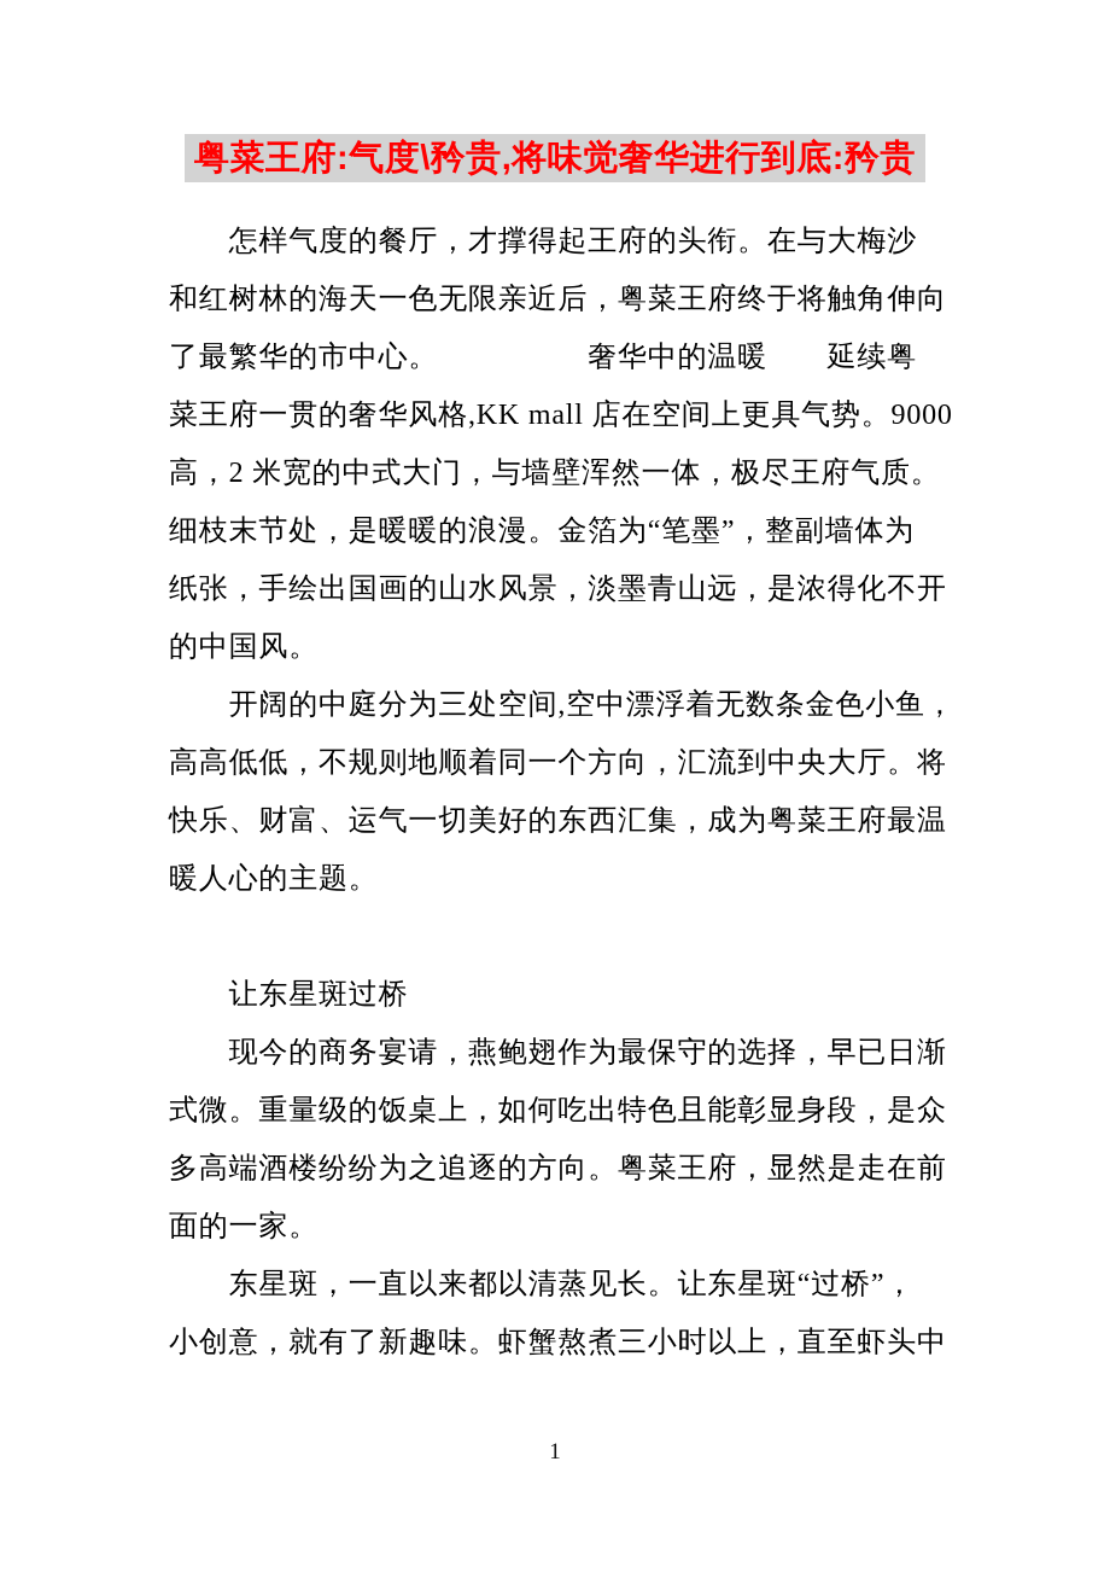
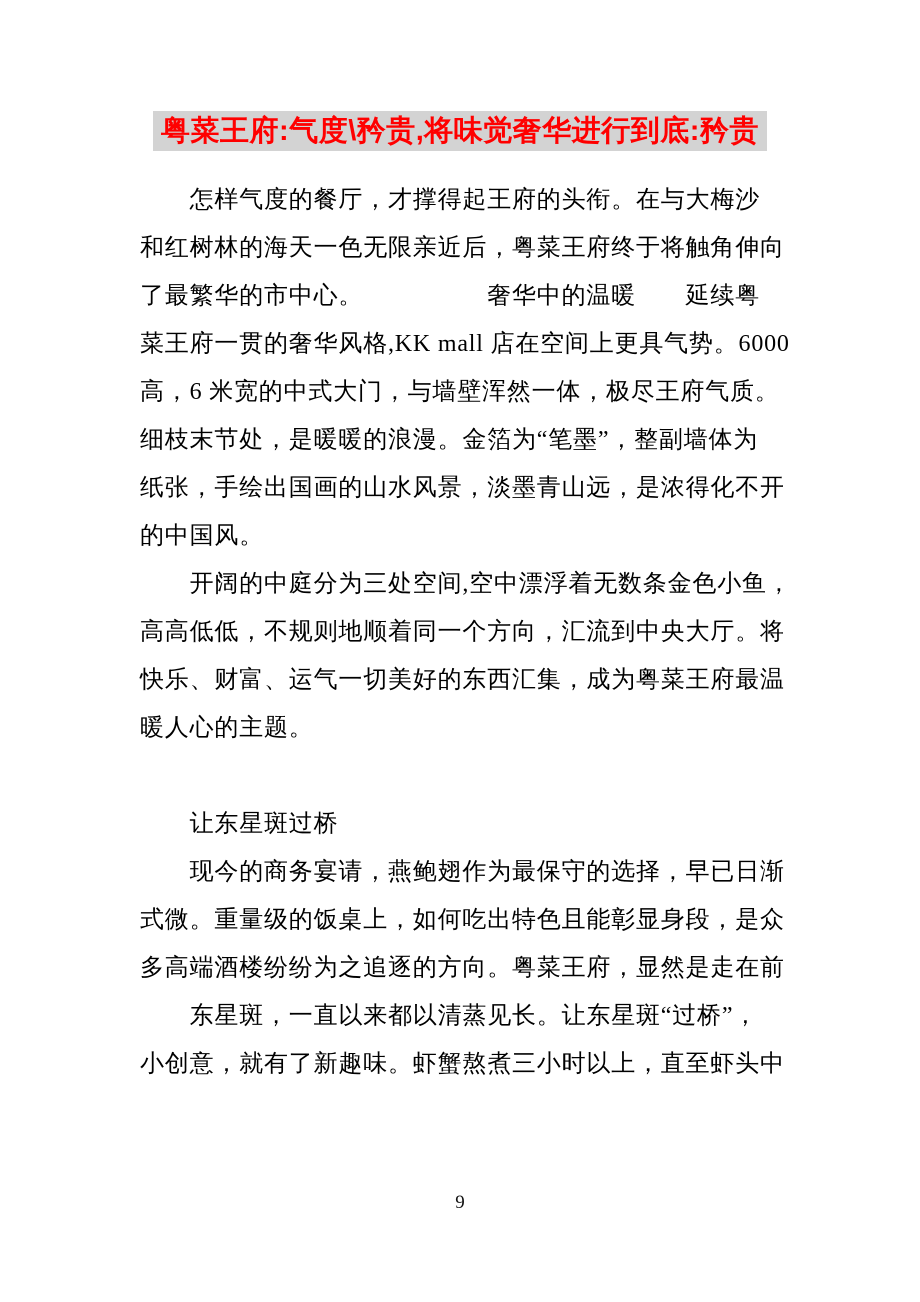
  粤菜王府:气度\矜贵,将味觉奢华进行到底:矜贵
  怎样气度的餐厅，才撑得起王府的头衔。在与大梅沙
  和红树林的海天一色无限亲近后，粤菜王府终于将触角伸向
  了最繁华的市中心。 奢华中的温暖 延续粤
- 菜王府一贯的奢华风格,KK mall 店在空间上更具气势。9000
+ 菜王府一贯的奢华风格,KK mall 店在空间上更具气势。6000
- 高，2 米宽的中式大门，与墙壁浑然一体，极尽王府气质。
+ 高，6 米宽的中式大门，与墙壁浑然一体，极尽王府气质。
  细枝末节处，是暖暖的浪漫。金箔为“笔墨”，整副墙体为
  纸张，手绘出国画的山水风景，淡墨青山远，是浓得化不开
  的中国风。
  开阔的中庭分为三处空间,空中漂浮着无数条金色小鱼，
  高高低低，不规则地顺着同一个方向，汇流到中央大厅。将
  快乐、财富、运气一切美好的东西汇集，成为粤菜王府最温
  暖人心的主题。
  让东星斑过桥
  现今的商务宴请，燕鲍翅作为最保守的选择，早已日渐
  式微。重量级的饭桌上，如何吃出特色且能彰显身段，是众
  多高端酒楼纷纷为之追逐的方向。粤菜王府，显然是走在前
- 面的一家。
  东星斑，一直以来都以清蒸见长。让东星斑“过桥”，
  小创意，就有了新趣味。虾蟹熬煮三小时以上，直至虾头中
- 1
+ 9
